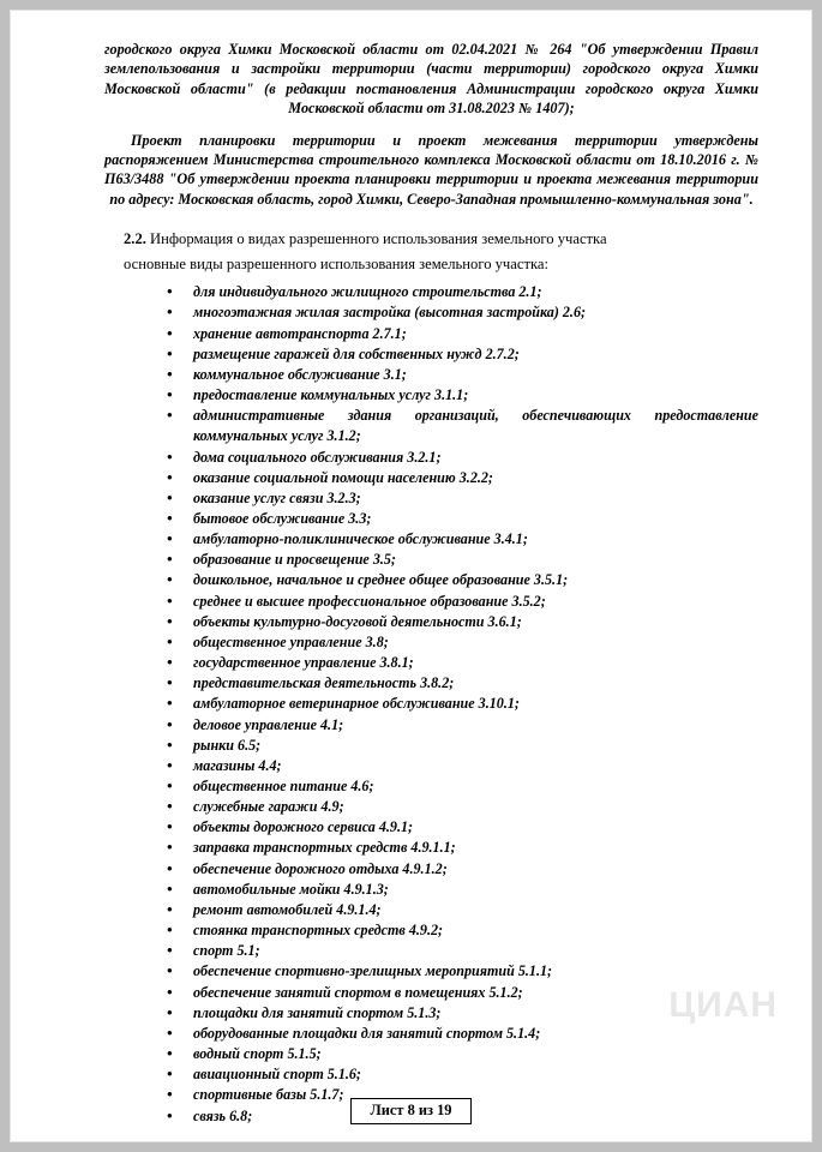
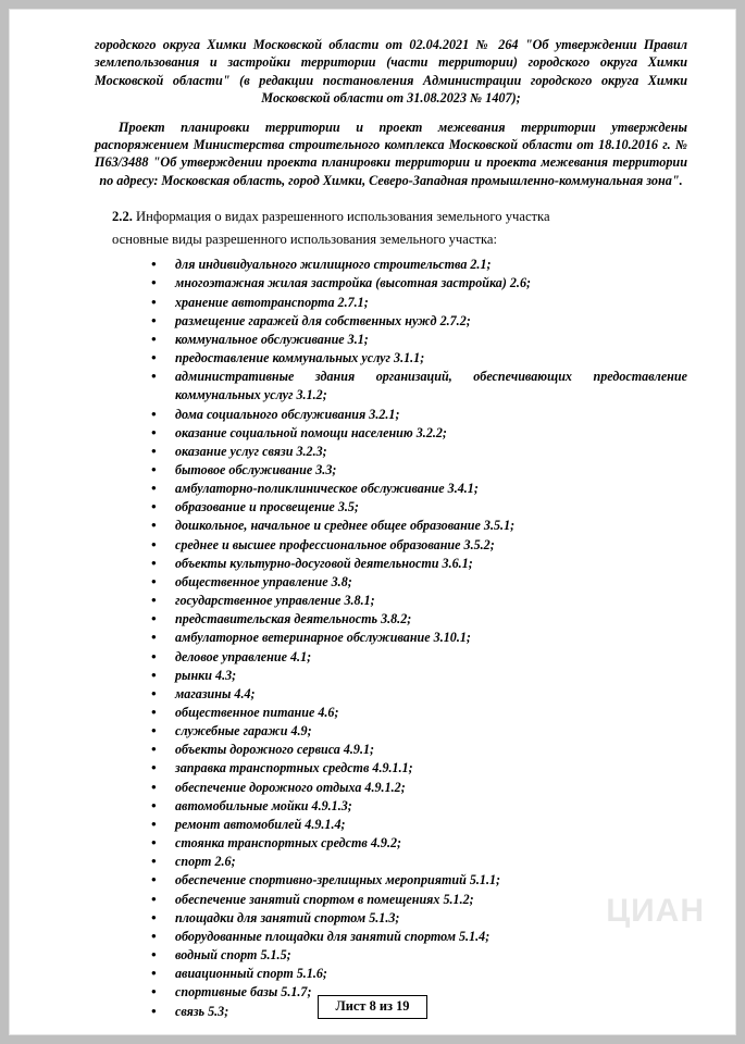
  городского округа Химки Московской области от 02.04.2021 № 264 "Об утверждении Правил землепользования и застройки территории (части территории) городского округа Химки Московской области" (в редакции постановления Администрации городского округа Химки Московской области от 31.08.2023 № 1407);
  Проект планировки территории и проект межевания территории утверждены распоряжением Министерства строительного комплекса Московской области от 18.10.2016 г. № П63/3488 "Об утверждении проекта планировки территории и проекта межевания территории по адресу: Московская область, город Химки, Северо-Западная промышленно-коммунальная зона".
  2.2. Информация о видах разрешенного использования земельного участка
  основные виды разрешенного использования земельного участка:
  для индивидуального жилищного строительства 2.1;
  многоэтажная жилая застройка (высотная застройка) 2.6;
  хранение автотранспорта 2.7.1;
  размещение гаражей для собственных нужд 2.7.2;
  коммунальное обслуживание 3.1;
  предоставление коммунальных услуг 3.1.1;
  административные здания организаций, обеспечивающих предоставление коммунальных услуг 3.1.2;
  дома социального обслуживания 3.2.1;
  оказание социальной помощи населению 3.2.2;
  оказание услуг связи 3.2.3;
  бытовое обслуживание 3.3;
  амбулаторно-поликлиническое обслуживание 3.4.1;
  образование и просвещение 3.5;
  дошкольное, начальное и среднее общее образование 3.5.1;
  среднее и высшее профессиональное образование 3.5.2;
  объекты культурно-досуговой деятельности 3.6.1;
  общественное управление 3.8;
  государственное управление 3.8.1;
  представительская деятельность 3.8.2;
  амбулаторное ветеринарное обслуживание 3.10.1;
  деловое управление 4.1;
- рынки 6.5;
+ рынки 4.3;
  магазины 4.4;
  общественное питание 4.6;
  служебные гаражи 4.9;
  объекты дорожного сервиса 4.9.1;
  заправка транспортных средств 4.9.1.1;
  обеспечение дорожного отдыха 4.9.1.2;
  автомобильные мойки 4.9.1.3;
  ремонт автомобилей 4.9.1.4;
  стоянка транспортных средств 4.9.2;
- спорт 5.1;
+ спорт 2.6;
  обеспечение спортивно-зрелищных мероприятий 5.1.1;
  обеспечение занятий спортом в помещениях 5.1.2;
  площадки для занятий спортом 5.1.3;
  оборудованные площадки для занятий спортом 5.1.4;
  водный спорт 5.1.5;
  авиационный спорт 5.1.6;
  спортивные базы 5.1.7;
- связь 6.8;
+ связь 5.3;
  ЦИАН
  Лист 8 из 19
